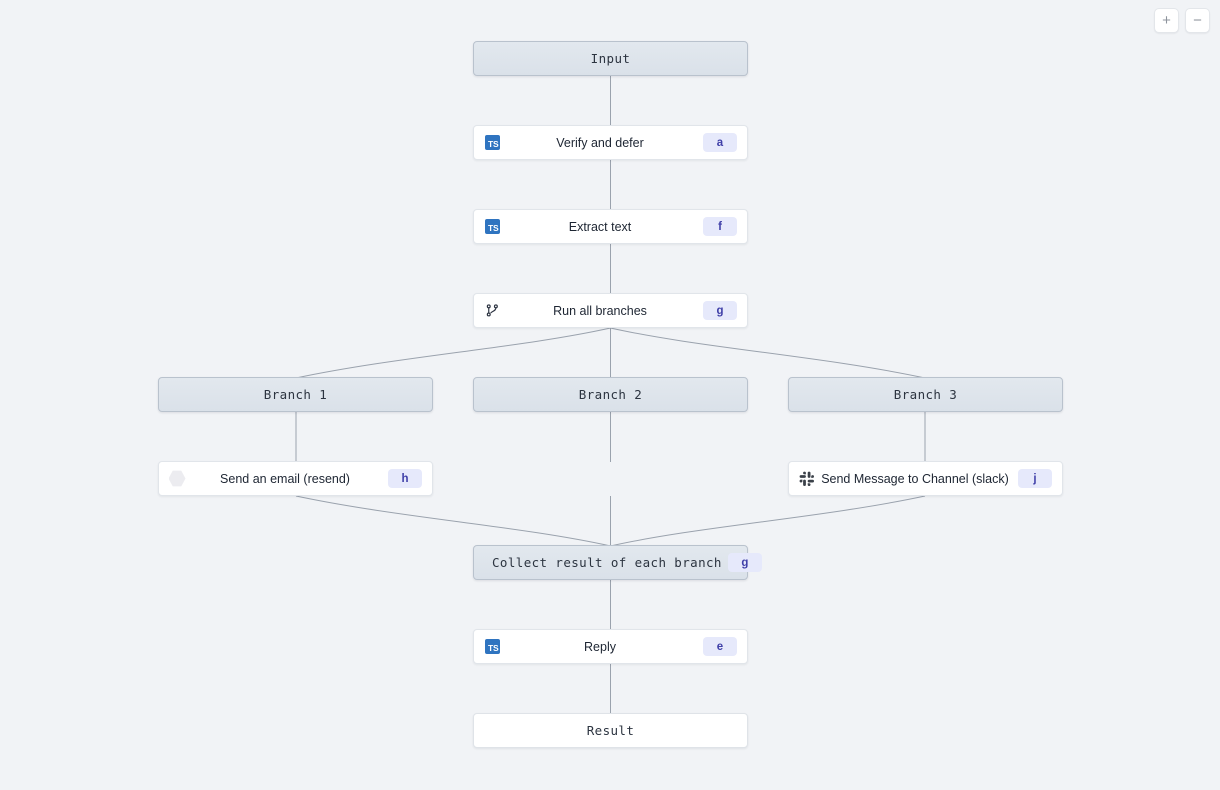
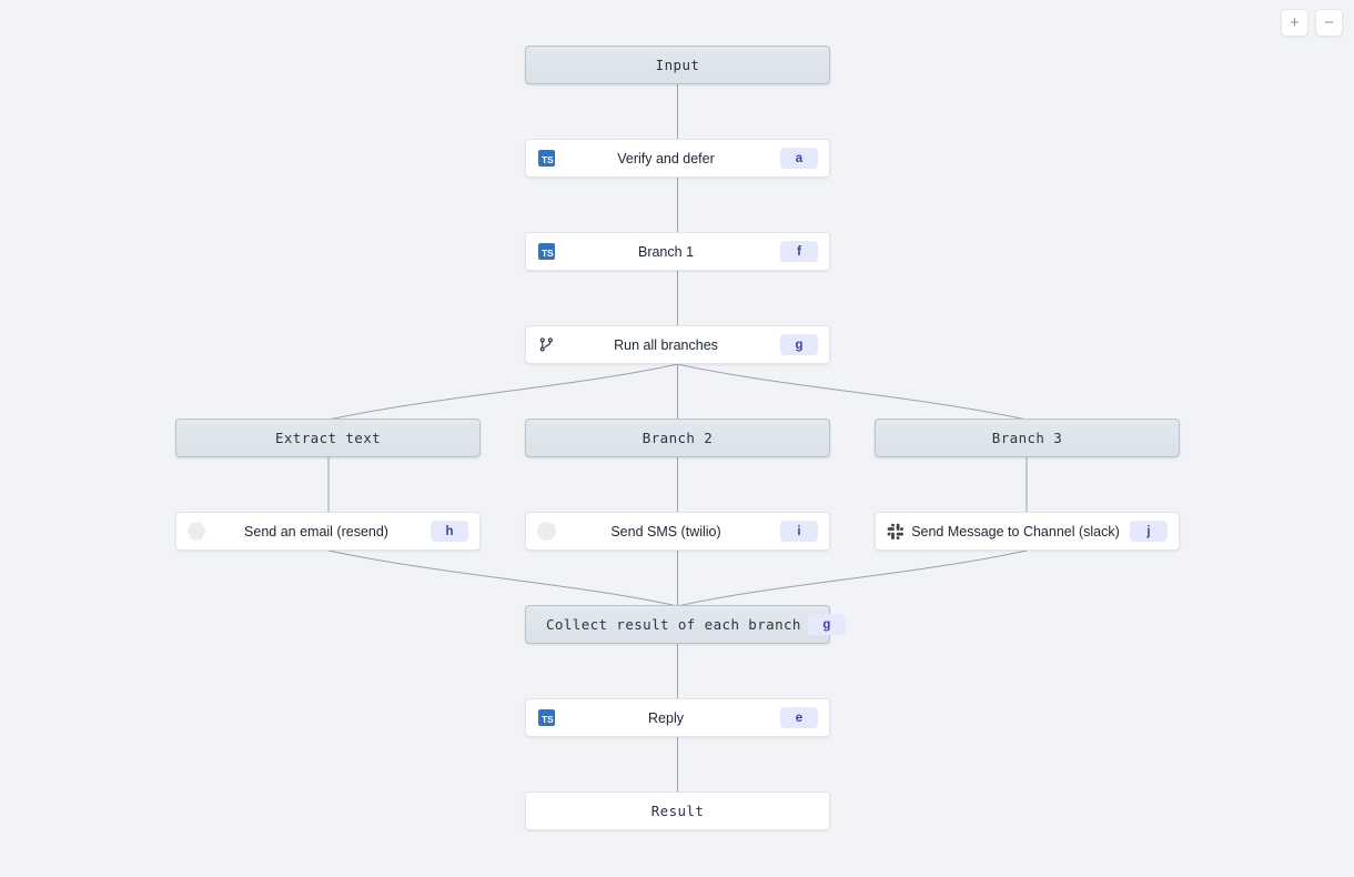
  +
  −
  Input
  TS
  Verify and defer
  a
  TS
- Extract text
+ Branch 1
  f
  Run all branches
  g
- Branch 1
+ Extract text
  Branch 2
  Branch 3
  Send an email (resend)
  h
+ Send SMS (twilio)
+ i
  Send Message to Channel (slack)
  j
  Collect result of each branch
  g
  TS
  Reply
  e
  Result
